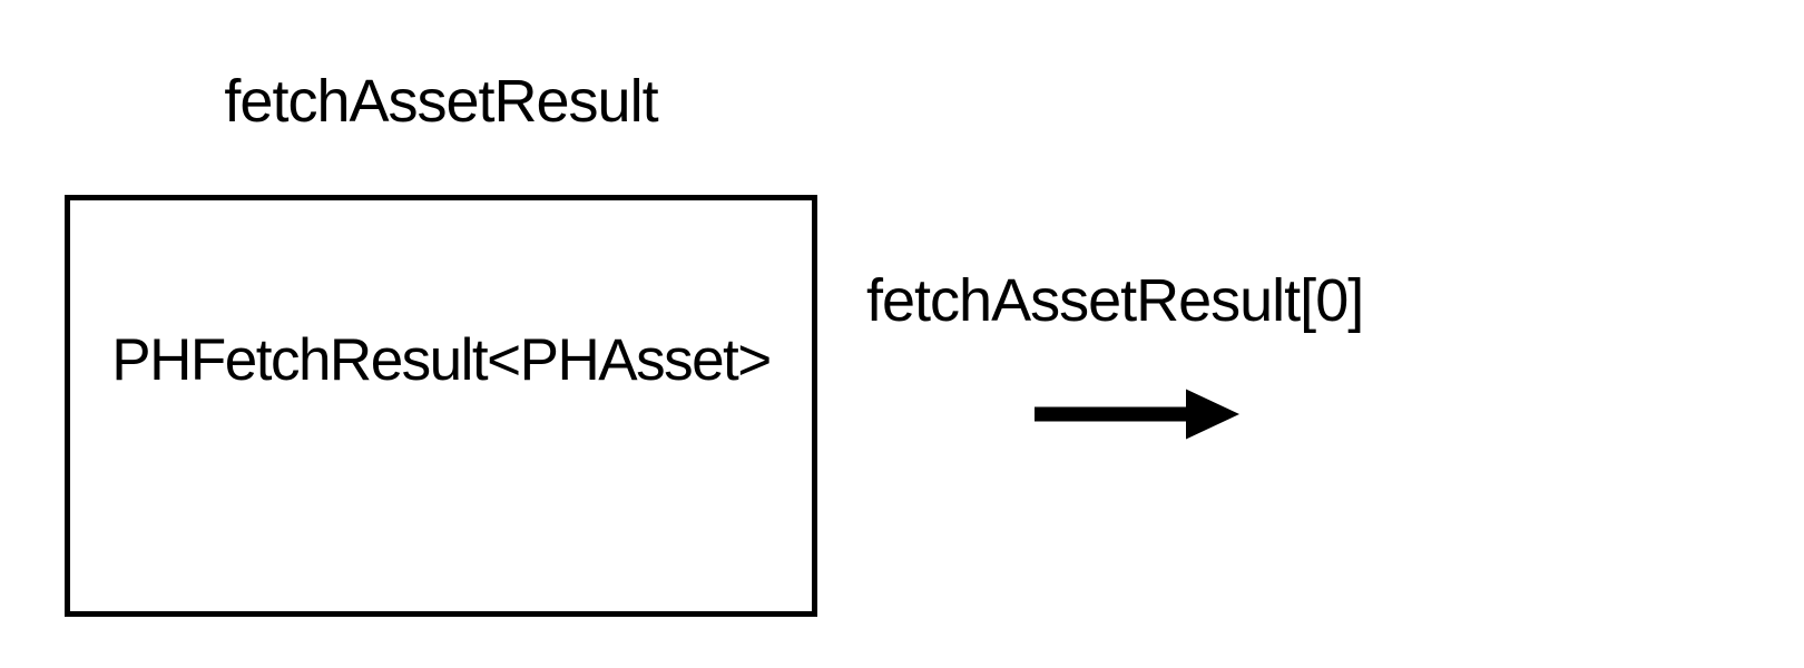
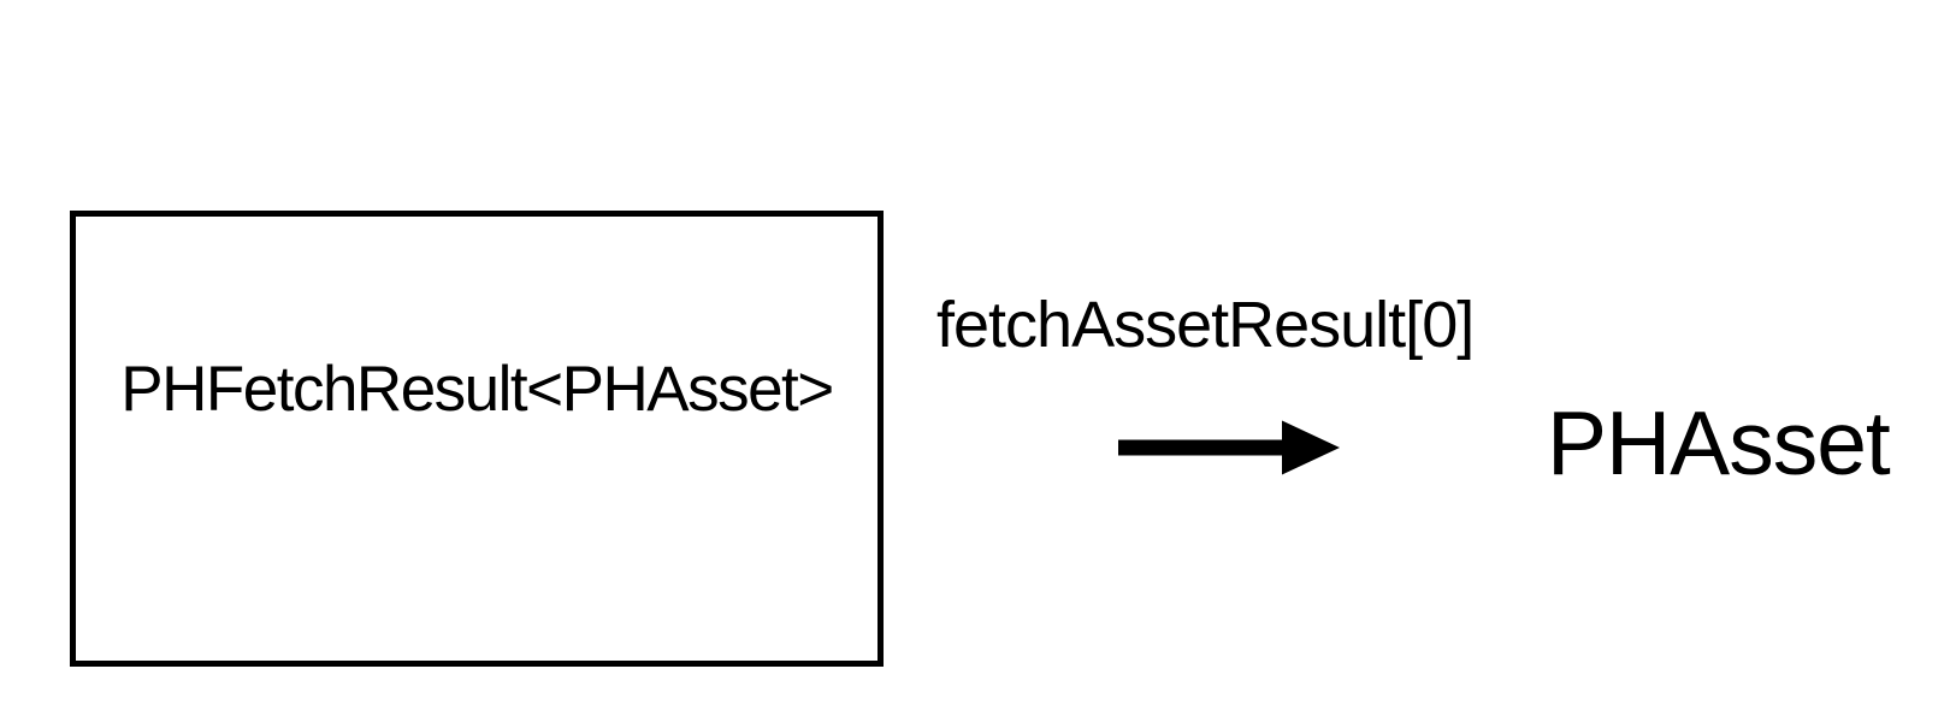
- fetchAssetResult
  PHFetchResult<PHAsset>
  fetchAssetResult[0]
+ PHAsset
